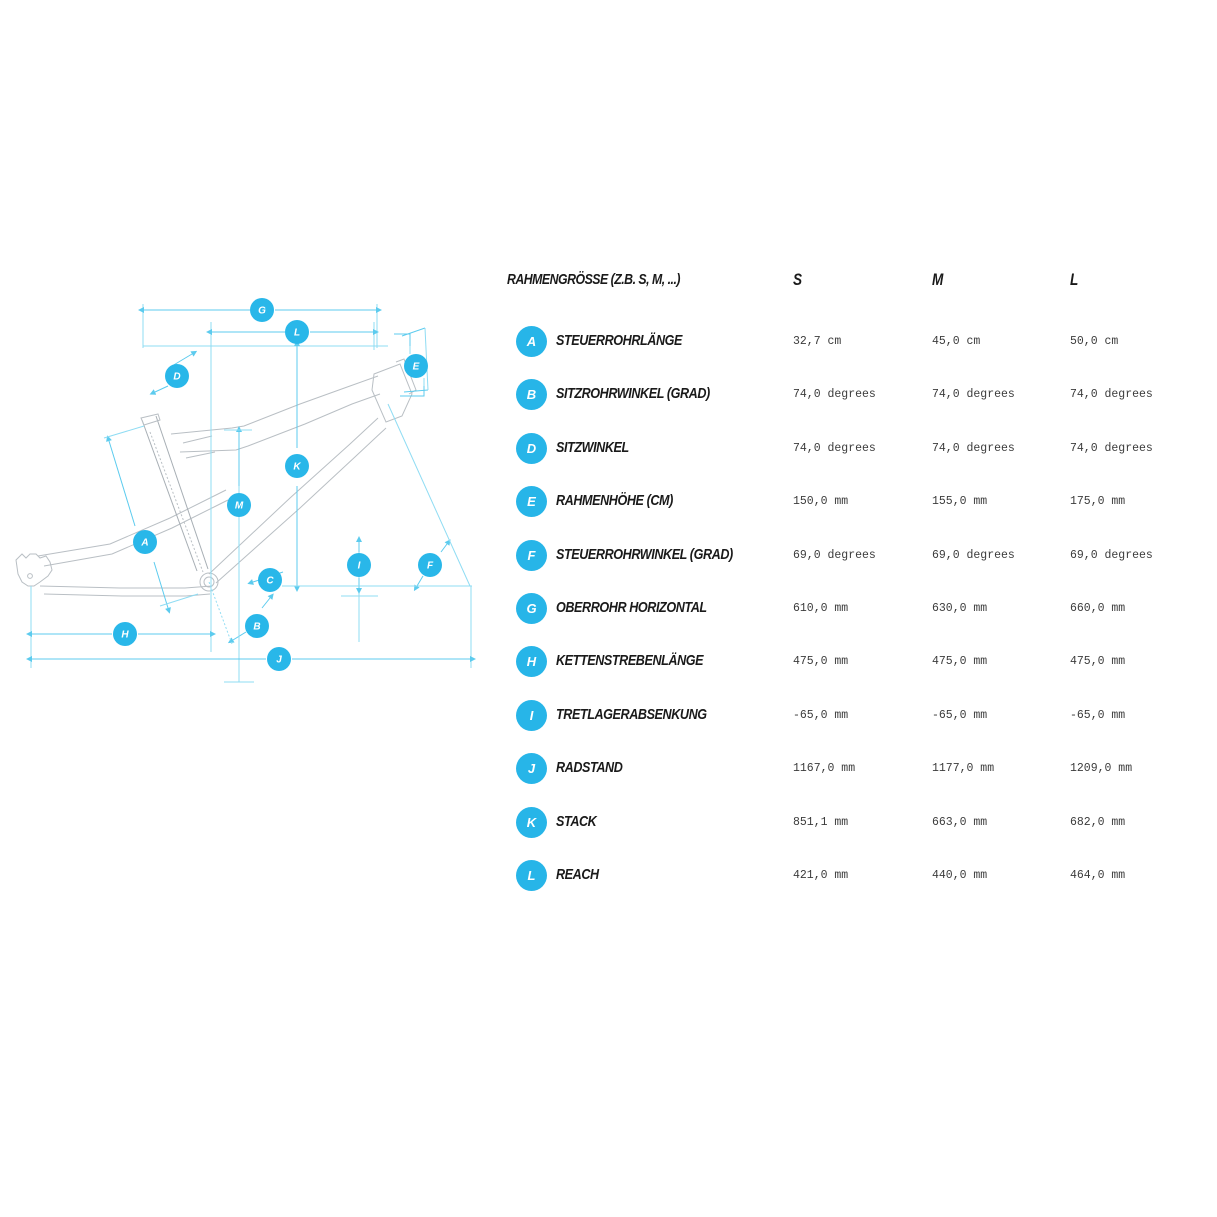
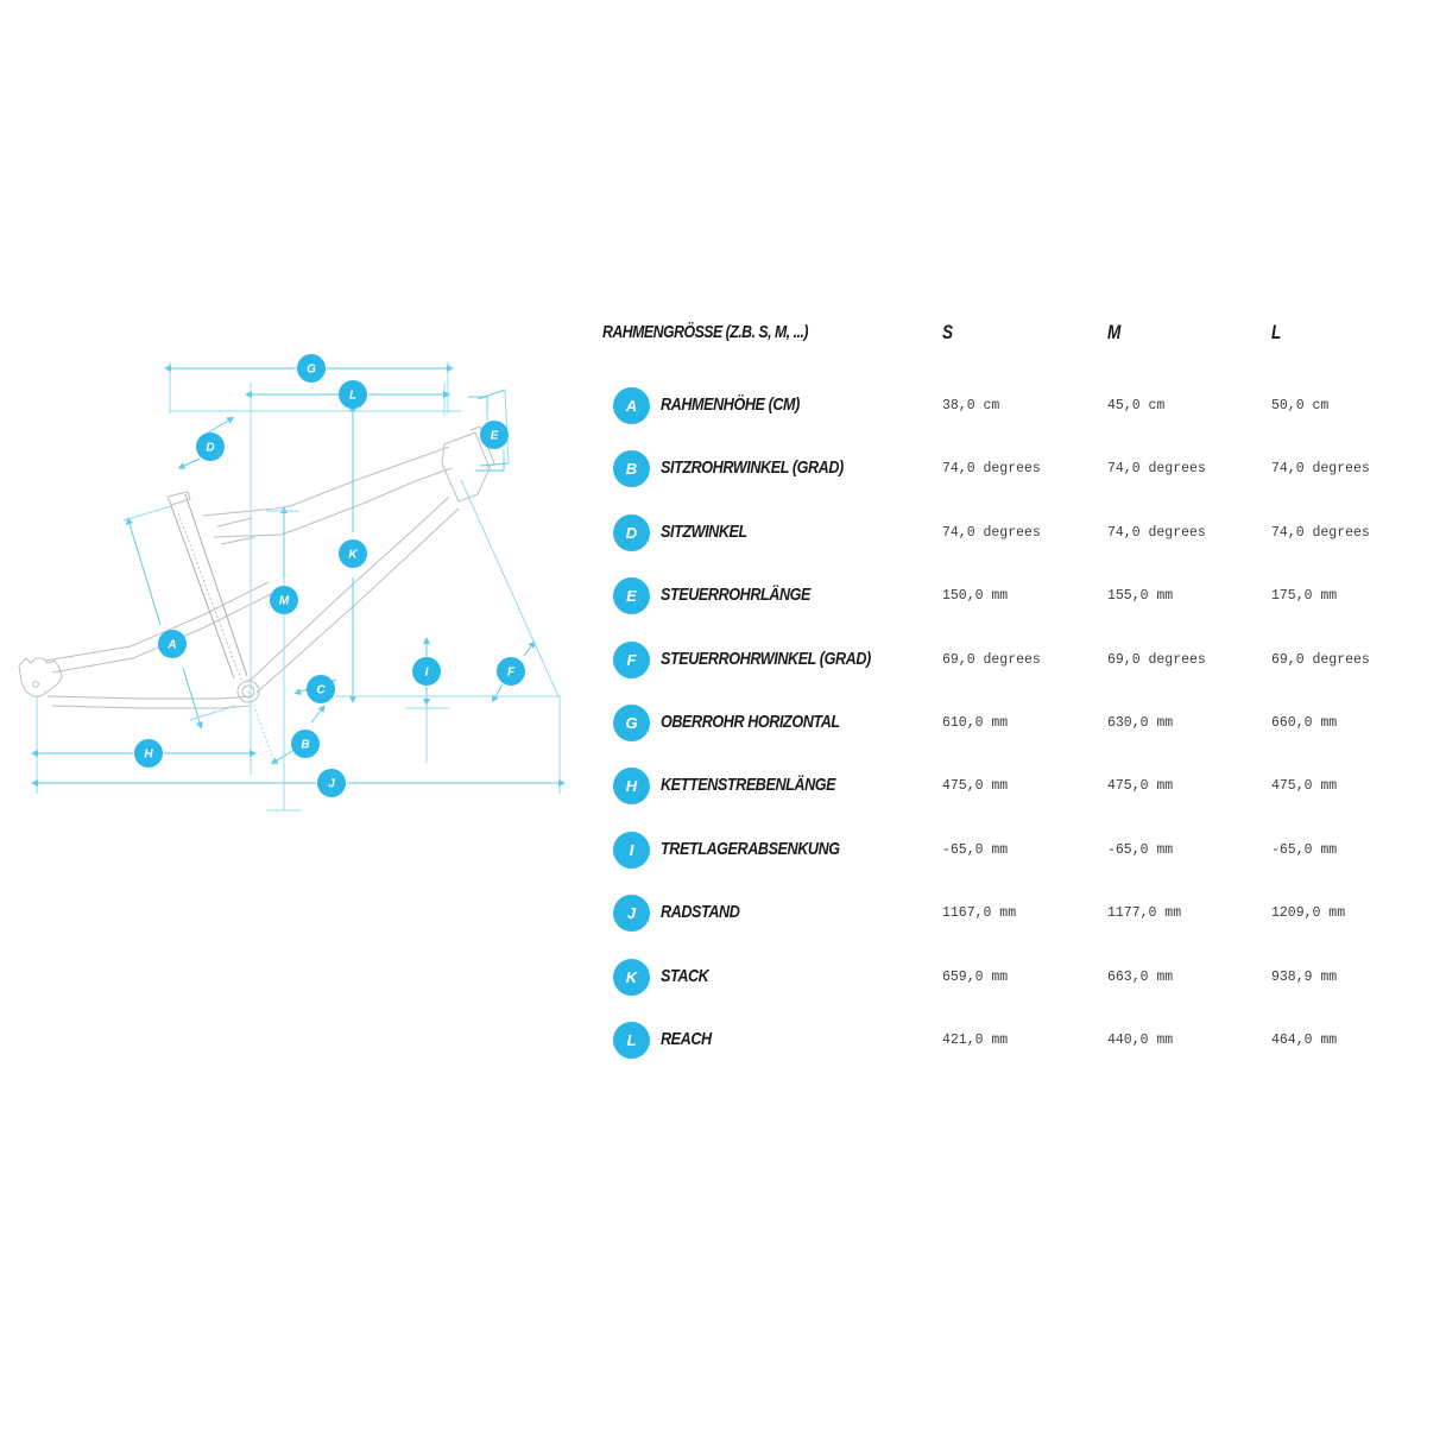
  G
  L
  D
  E
  K
  M
  A
  C
  I
  F
  B
  H
  J
  RAHMENGRÖSSE (Z.B. S, M, ...)
  S
  M
  L
  A
- STEUERROHRLÄNGE
+ RAHMENHÖHE (CM)
- 32,7 cm
+ 38,0 cm
  45,0 cm
  50,0 cm
  B
  SITZROHRWINKEL (GRAD)
  74,0 degrees
  74,0 degrees
  74,0 degrees
  D
  SITZWINKEL
  74,0 degrees
  74,0 degrees
  74,0 degrees
  E
- RAHMENHÖHE (CM)
+ STEUERROHRLÄNGE
  150,0 mm
  155,0 mm
  175,0 mm
  F
  STEUERROHRWINKEL (GRAD)
  69,0 degrees
  69,0 degrees
  69,0 degrees
  G
  OBERROHR HORIZONTAL
  610,0 mm
  630,0 mm
  660,0 mm
  H
  KETTENSTREBENLÄNGE
  475,0 mm
  475,0 mm
  475,0 mm
  I
  TRETLAGERABSENKUNG
  -65,0 mm
  -65,0 mm
  -65,0 mm
  J
  RADSTAND
  1167,0 mm
  1177,0 mm
  1209,0 mm
  K
  STACK
- 851,1 mm
+ 659,0 mm
  663,0 mm
- 682,0 mm
+ 938,9 mm
  L
  REACH
  421,0 mm
  440,0 mm
  464,0 mm
